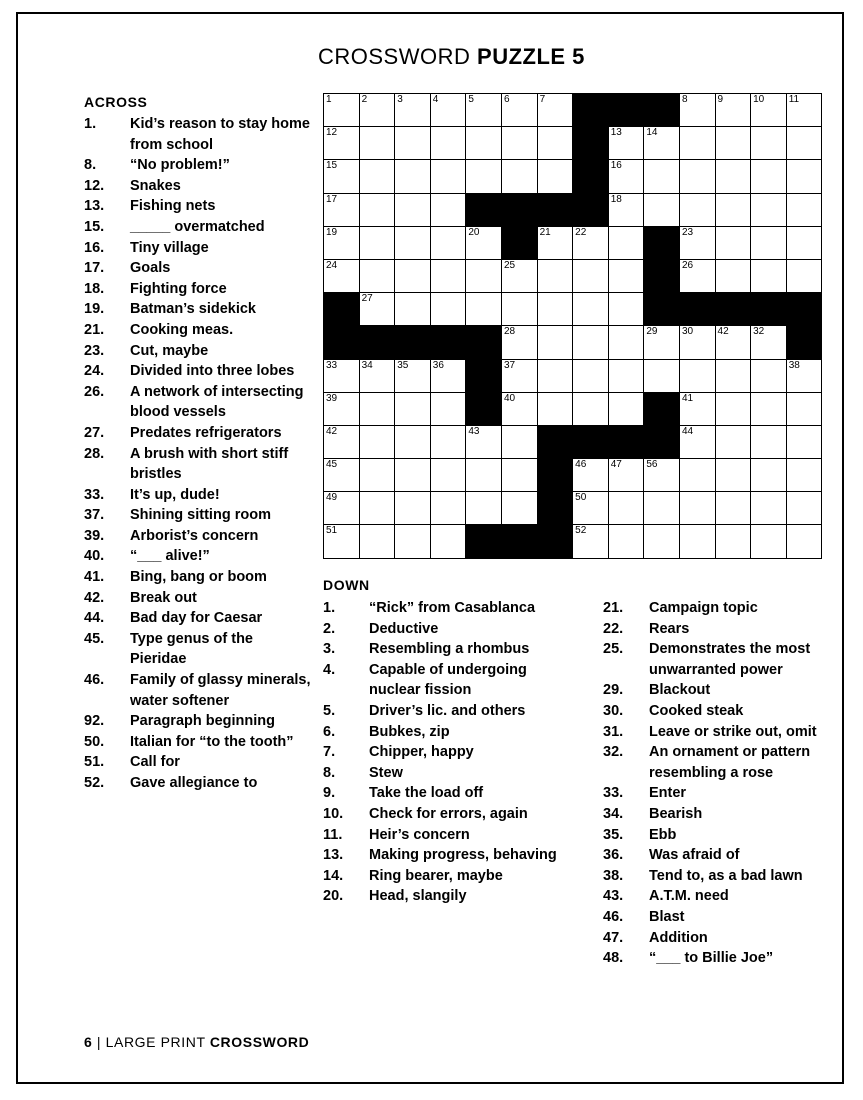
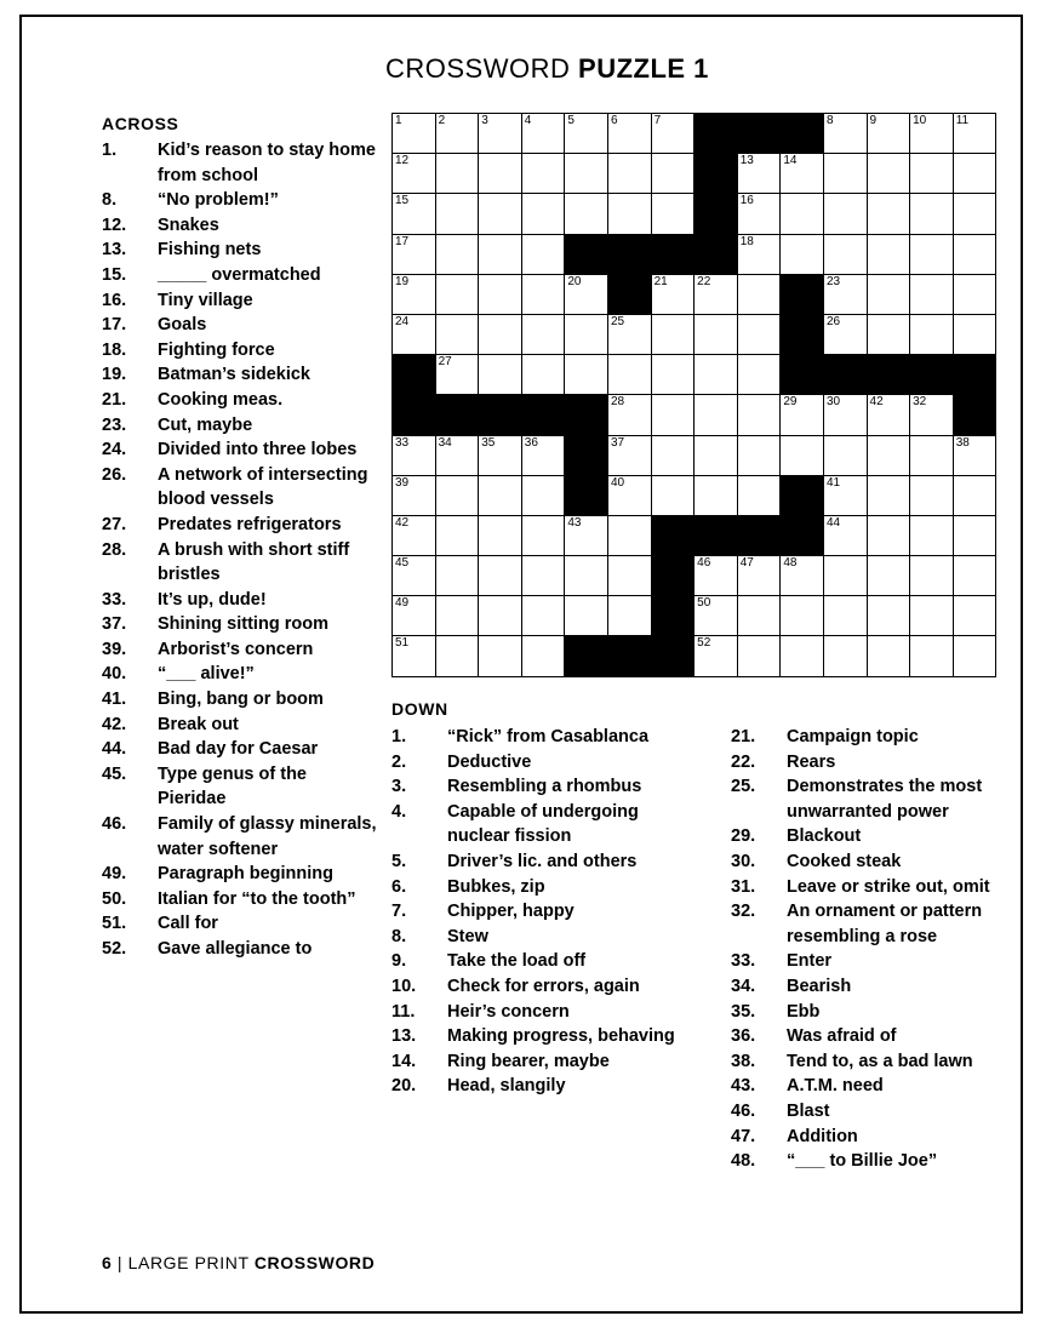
- CROSSWORD PUZZLE 5
+ CROSSWORD PUZZLE 1
  ACROSS
  1.
  Kid’s reason to stay home from school
  8.
  “No problem!”
  12.
  Snakes
  13.
  Fishing nets
  15.
  _____ overmatched
  16.
  Tiny village
  17.
  Goals
  18.
  Fighting force
  19.
  Batman’s sidekick
  21.
  Cooking meas.
  23.
  Cut, maybe
  24.
  Divided into three lobes
  26.
  A network of intersecting blood vessels
  27.
  Predates refrigerators
  28.
  A brush with short stiff bristles
  33.
  It’s up, dude!
  37.
  Shining sitting room
  39.
  Arborist’s concern
  40.
  “___ alive!”
  41.
  Bing, bang or boom
  42.
  Break out
  44.
  Bad day for Caesar
  45.
  Type genus of the Pieridae
  46.
  Family of glassy minerals, water softener
- 92.
+ 49.
  Paragraph beginning
  50.
  Italian for “to the tooth”
  51.
  Call for
  52.
  Gave allegiance to
  1	2	3	4	5	6	7				8	9	10	11
  12								13	14
  15								16
  17								18
  19				20		21	22			23
  24					25					26
  	27
  					28				29	30	42	32
  33	34	35	36		37								38
  39					40					41
  42				43						44
- 45							46	47	56
+ 45							46	47	48
  49							50
  51							52
  DOWN
  1.
  “Rick” from Casablanca
  2.
  Deductive
  3.
  Resembling a rhombus
  4.
  Capable of undergoing nuclear fission
  5.
  Driver’s lic. and others
  6.
  Bubkes, zip
  7.
  Chipper, happy
  8.
  Stew
  9.
  Take the load off
  10.
  Check for errors, again
  11.
  Heir’s concern
  13.
  Making progress, behaving
  14.
  Ring bearer, maybe
  20.
  Head, slangily
  21.
  Campaign topic
  22.
  Rears
  25.
  Demonstrates the most unwarranted power
  29.
  Blackout
  30.
  Cooked steak
  31.
  Leave or strike out, omit
  32.
  An ornament or pattern resembling a rose
  33.
  Enter
  34.
  Bearish
  35.
  Ebb
  36.
  Was afraid of
  38.
  Tend to, as a bad lawn
  43.
  A.T.M. need
  46.
  Blast
  47.
  Addition
  48.
  “___ to Billie Joe”
  6 | LARGE PRINT CROSSWORD
